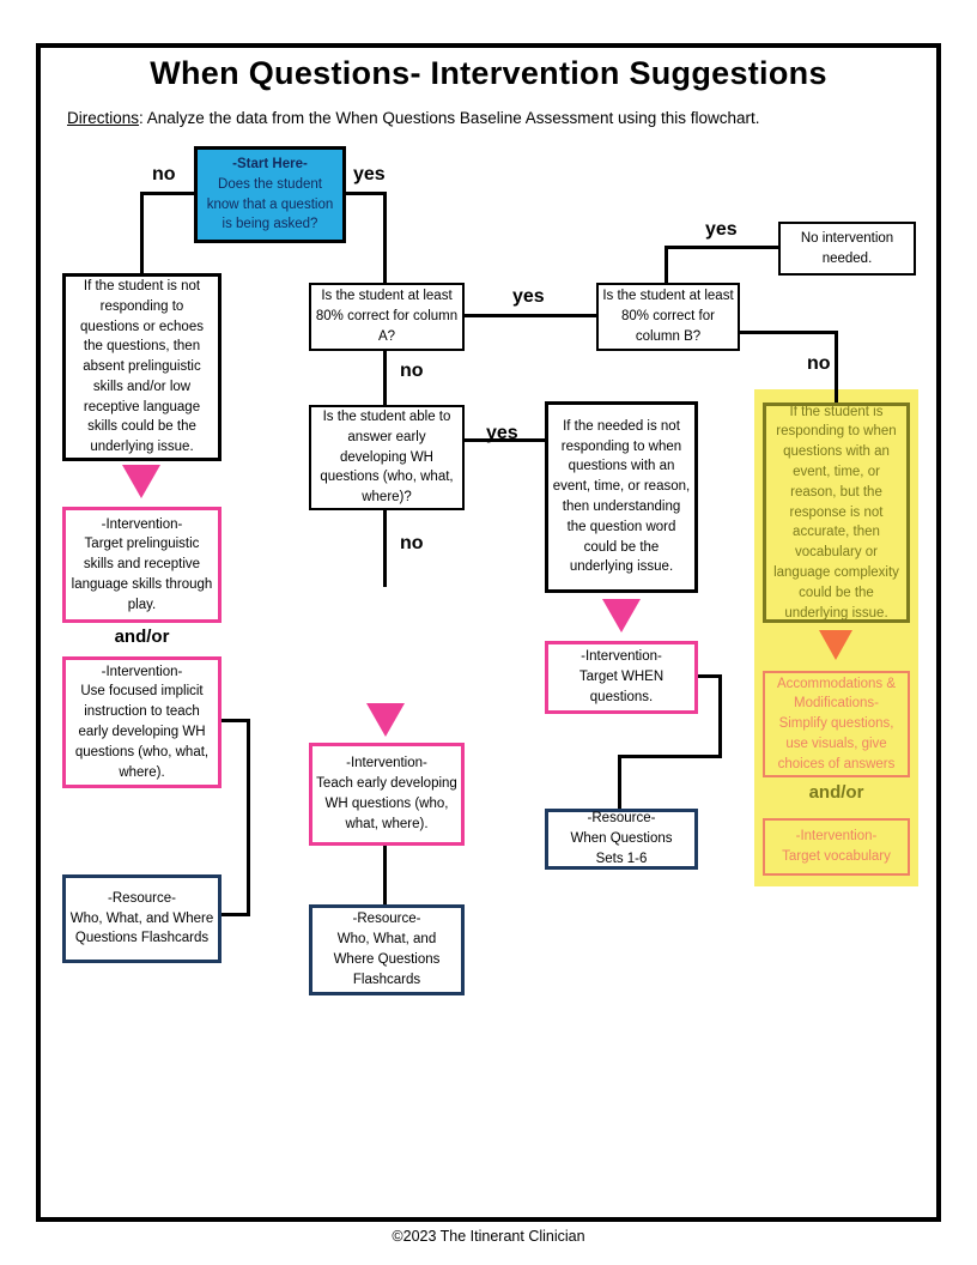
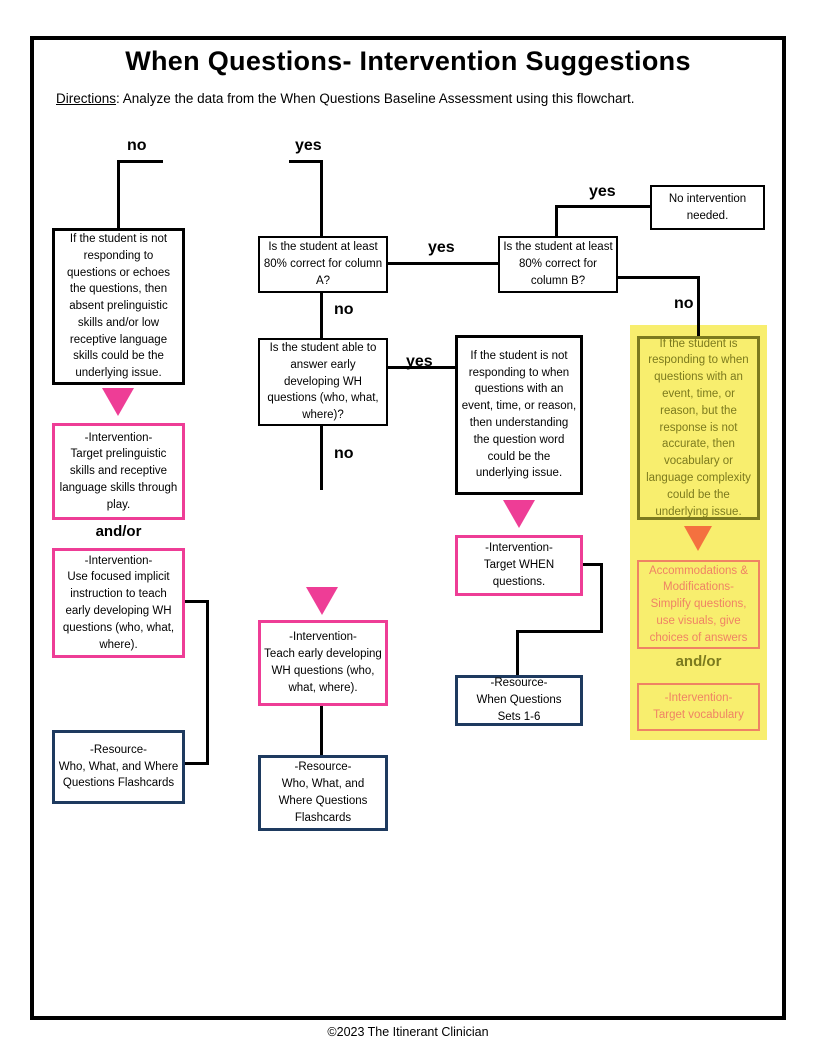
  When Questions- Intervention Suggestions
  Directions: Analyze the data from the When Questions Baseline Assessment using this flowchart.
- -Start Here-
- Does the student know that a question is being asked?
  If the student is not responding to questions or echoes the questions, then absent prelinguistic skills and/or low receptive language skills could be the underlying issue.
  -Intervention-
  Target prelinguistic skills and receptive language skills through play.
  and/or
  -Intervention-
  Use focused implicit instruction to teach early developing WH questions (who, what, where).
  -Resource-
  Who, What, and Where Questions Flashcards
  Is the student at least 80% correct for column A?
  Is the student able to answer early developing WH questions (who, what, where)?
  -Intervention-
  Teach early developing WH questions (who, what, where).
  -Resource-
  Who, What, and Where Questions Flashcards
  Is the student at least 80% correct for column B?
  No intervention needed.
- If the needed is not responding to when questions with an event, time, or reason, then understanding the question word could be the underlying issue.
+ If the student is not responding to when questions with an event, time, or reason, then understanding the question word could be the underlying issue.
  -Intervention-
  Target WHEN questions.
  -Resource-
  When Questions
  Sets 1-6
  If the student is responding to when questions with an event, time, or reason, but the response is not accurate, then vocabulary or language complexity could be the underlying issue.
  Accommodations & Modifications-
  Simplify questions, use visuals, give choices of answers
  and/or
  -Intervention-
  Target vocabulary
  no
  yes
  yes
  no
  yes
  no
  yes
  no
  ©2023 The Itinerant Clinician
